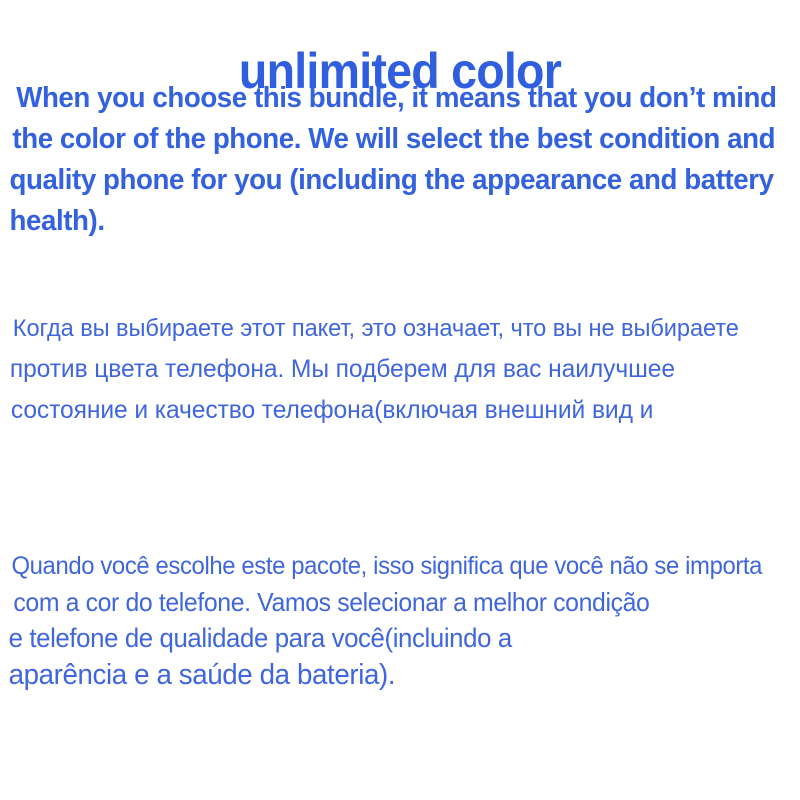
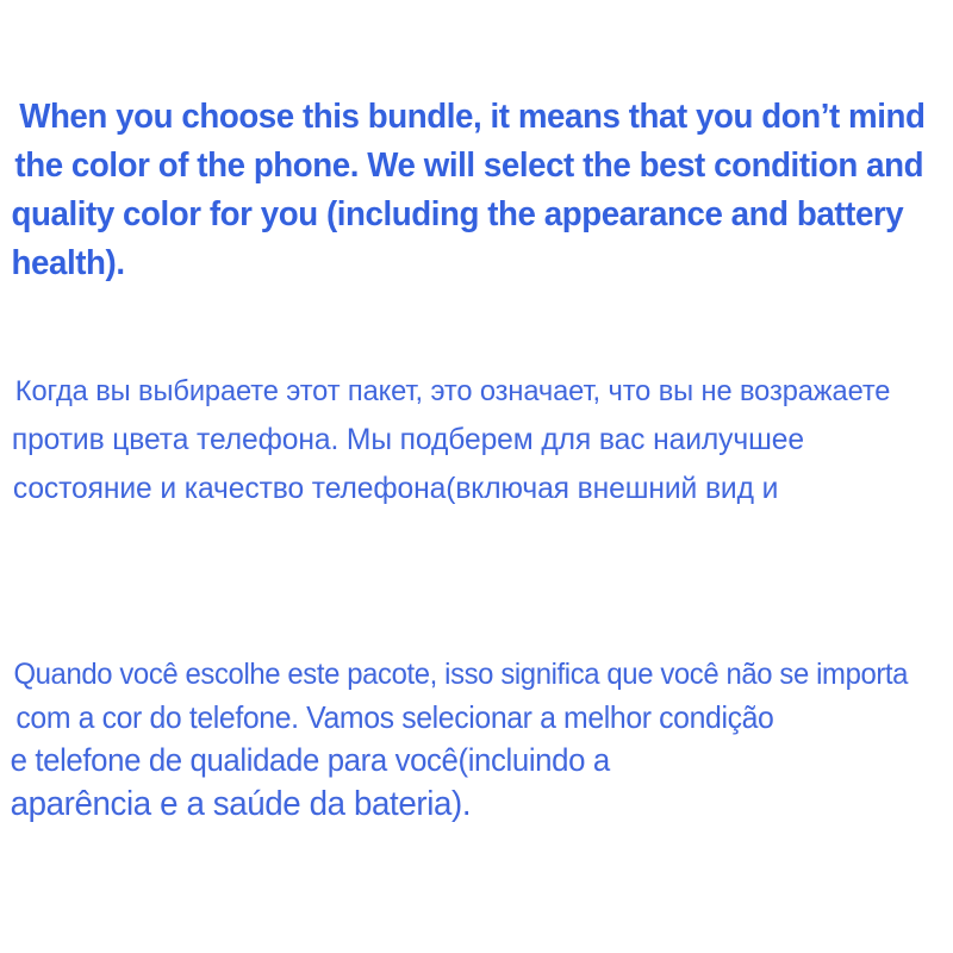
- unlimited color
  When you choose this bundle, it means that you don’t mind
  the color of the phone. We will select the best condition and
- quality phone for you (including the appearance and battery
+ quality color for you (including the appearance and battery
  health).
- Когда вы выбираете этот пакет, это означает, что вы не выбираете
+ Когда вы выбираете этот пакет, это означает, что вы не возражаете
  против цвета телефона. Мы подберем для вас наилучшее
  состояние и качество телефона(включая внешний вид и
  Quando você escolhe este pacote, isso significa que você não se importa
  com a cor do telefone. Vamos selecionar a melhor condição
  e telefone de qualidade para você(incluindo a
  aparência e a saúde da bateria).
